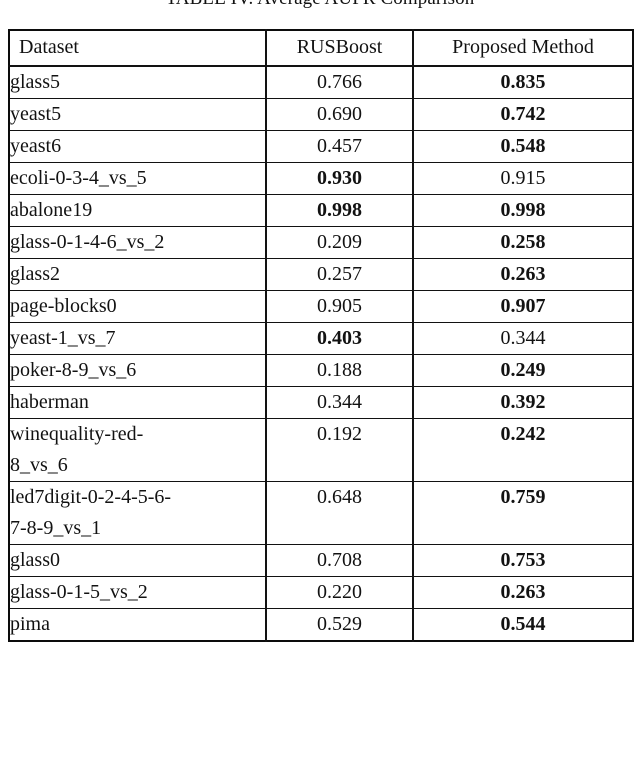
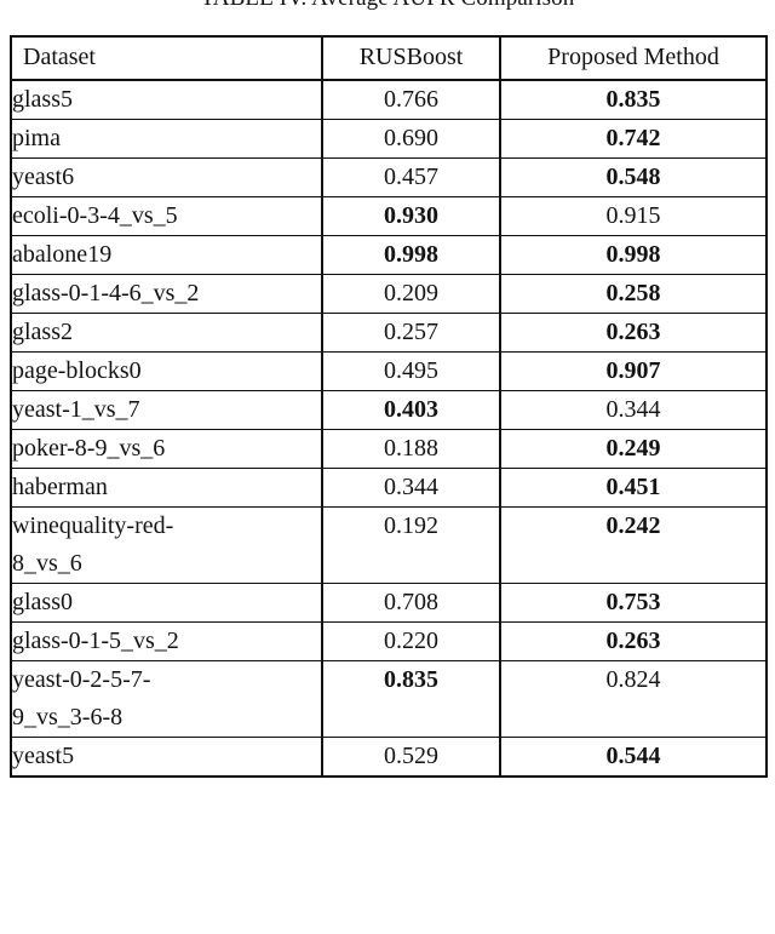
  Dataset	RUSBoost	Proposed Method
  glass5	0.766	0.835
- yeast5	0.690	0.742
+ pima	0.690	0.742
  yeast6	0.457	0.548
  ecoli-0-3-4_vs_5	0.930	0.915
  abalone19	0.998	0.998
  glass-0-1-4-6_vs_2	0.209	0.258
  glass2	0.257	0.263
- page-blocks0	0.905	0.907
+ page-blocks0	0.495	0.907
  yeast-1_vs_7	0.403	0.344
  poker-8-9_vs_6	0.188	0.249
- haberman	0.344	0.392
+ haberman	0.344	0.451
  winequality-red- 8_vs_6	0.192	0.242
- led7digit-0-2-4-5-6- 7-8-9_vs_1	0.648	0.759
  glass0	0.708	0.753
  glass-0-1-5_vs_2	0.220	0.263
+ yeast-0-2-5-7- 9_vs_3-6-8	0.835	0.824
- pima	0.529	0.544
+ yeast5	0.529	0.544
